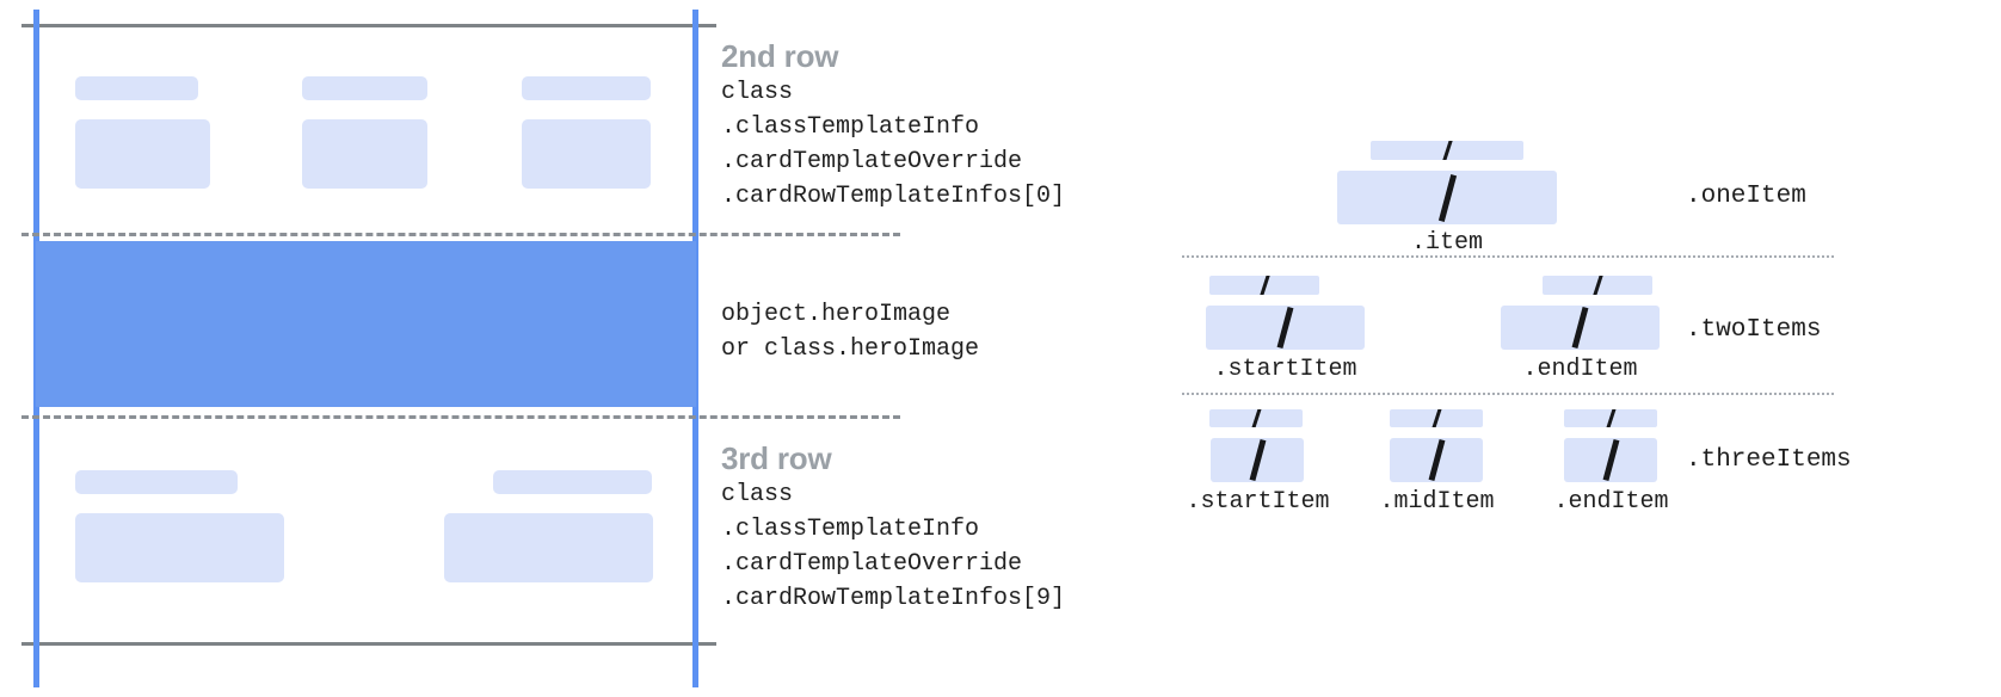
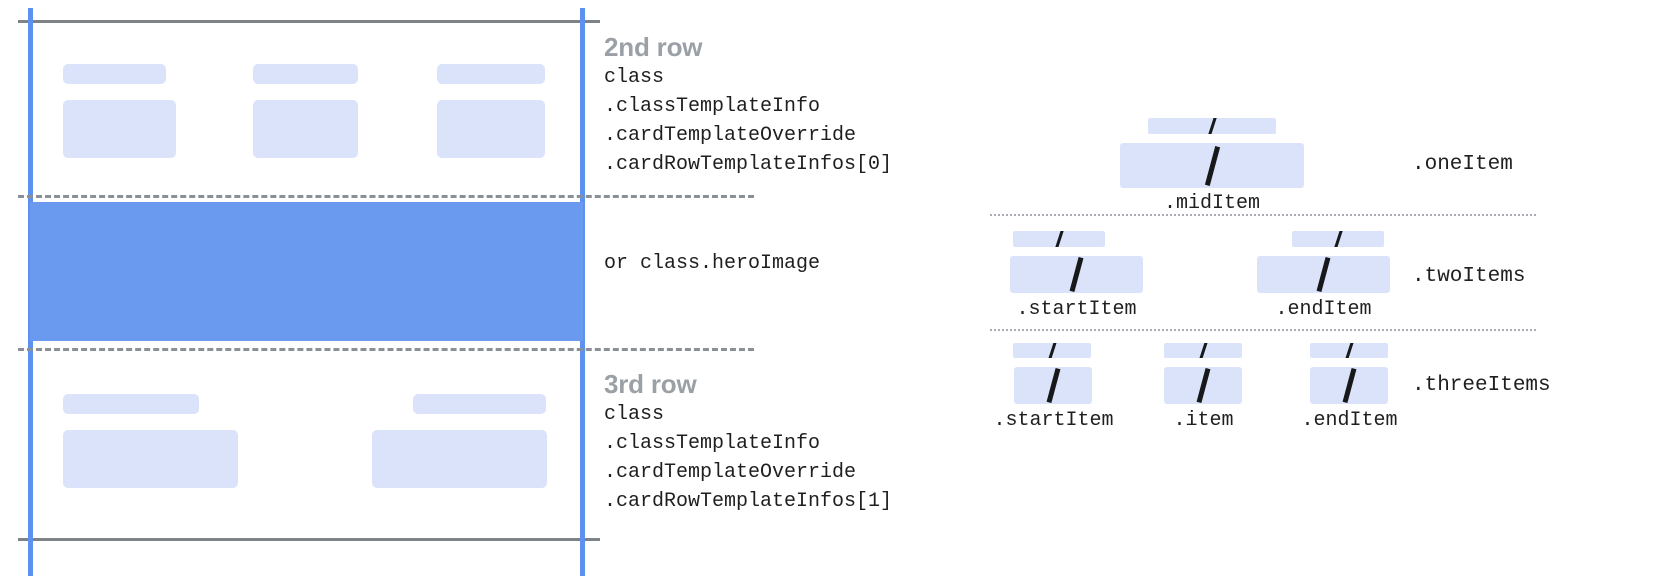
  2nd row
  class
  .classTemplateInfo
  .cardTemplateOverride
  .cardRowTemplateInfos[0]
- object.heroImage
  or class.heroImage
  3rd row
  class
  .classTemplateInfo
  .cardTemplateOverride
- .cardRowTemplateInfos[9]
+ .cardRowTemplateInfos[1]
- .item
+ .midItem
  .oneItem
  .startItem
  .endItem
  .twoItems
  .startItem
- .midItem
+ .item
  .endItem
  .threeItems
